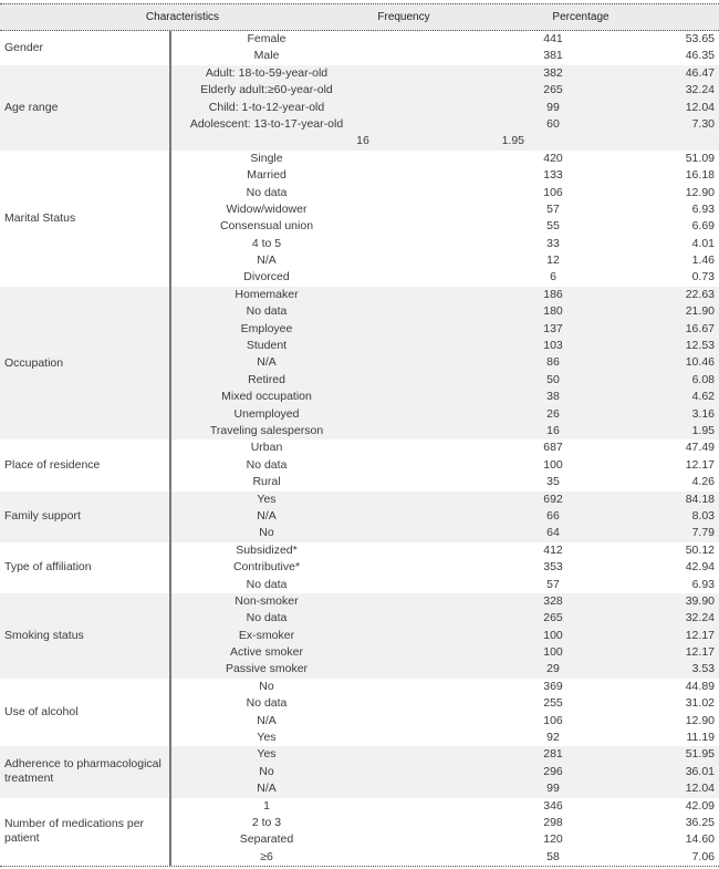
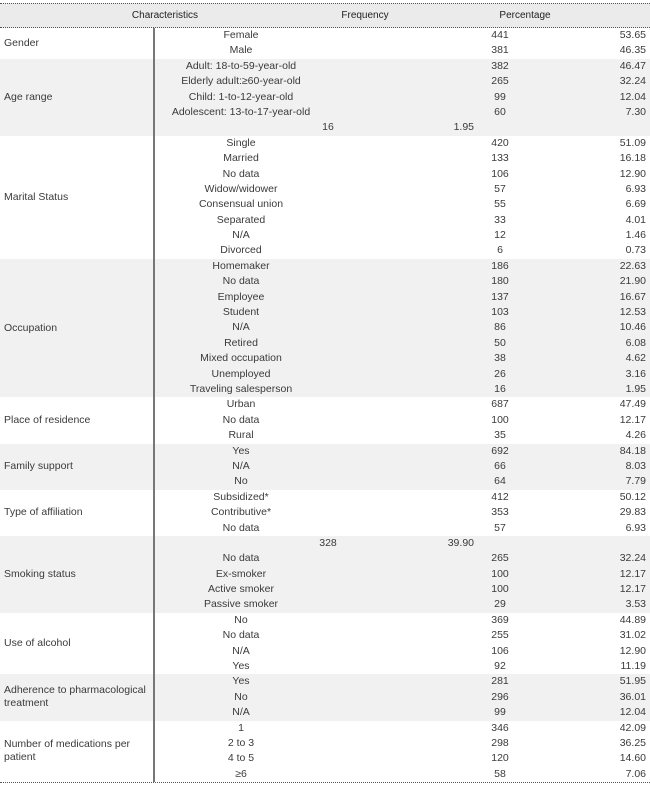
  Characteristics
  Frequency
  Percentage
  Gender
  Female
  441
  53.65
  Male
  381
  46.35
  Age range
  Adult: 18-to-59-year-old
  382
  46.47
  Elderly adult:≥60-year-old
  265
  32.24
  Child: 1-to-12-year-old
  99
  12.04
  Adolescent: 13-to-17-year-old
  60
  7.30
  16
  1.95
  Marital Status
  Single
  420
  51.09
  Married
  133
  16.18
  No data
  106
  12.90
  Widow/widower
  57
  6.93
  Consensual union
  55
  6.69
- 4 to 5
+ Separated
  33
  4.01
  N/A
  12
  1.46
  Divorced
  6
  0.73
  Occupation
  Homemaker
  186
  22.63
  No data
  180
  21.90
  Employee
  137
  16.67
  Student
  103
  12.53
  N/A
  86
  10.46
  Retired
  50
  6.08
  Mixed occupation
  38
  4.62
  Unemployed
  26
  3.16
  Traveling salesperson
  16
  1.95
  Place of residence
  Urban
  687
  47.49
  No data
  100
  12.17
  Rural
  35
  4.26
  Family support
  Yes
  692
  84.18
  N/A
  66
  8.03
  No
  64
  7.79
  Type of affiliation
  Subsidized*
  412
  50.12
  Contributive*
  353
- 42.94
+ 29.83
  No data
  57
  6.93
  Smoking status
- Non-smoker
  328
  39.90
  No data
  265
  32.24
  Ex-smoker
  100
  12.17
  Active smoker
  100
  12.17
  Passive smoker
  29
  3.53
  Use of alcohol
  No
  369
  44.89
  No data
  255
  31.02
  N/A
  106
  12.90
  Yes
  92
  11.19
  Adherence to pharmacological treatment
  Yes
  281
  51.95
  No
  296
  36.01
  N/A
  99
  12.04
  Number of medications per patient
  1
  346
  42.09
  2 to 3
  298
  36.25
- Separated
+ 4 to 5
  120
  14.60
  ≥6
  58
  7.06
